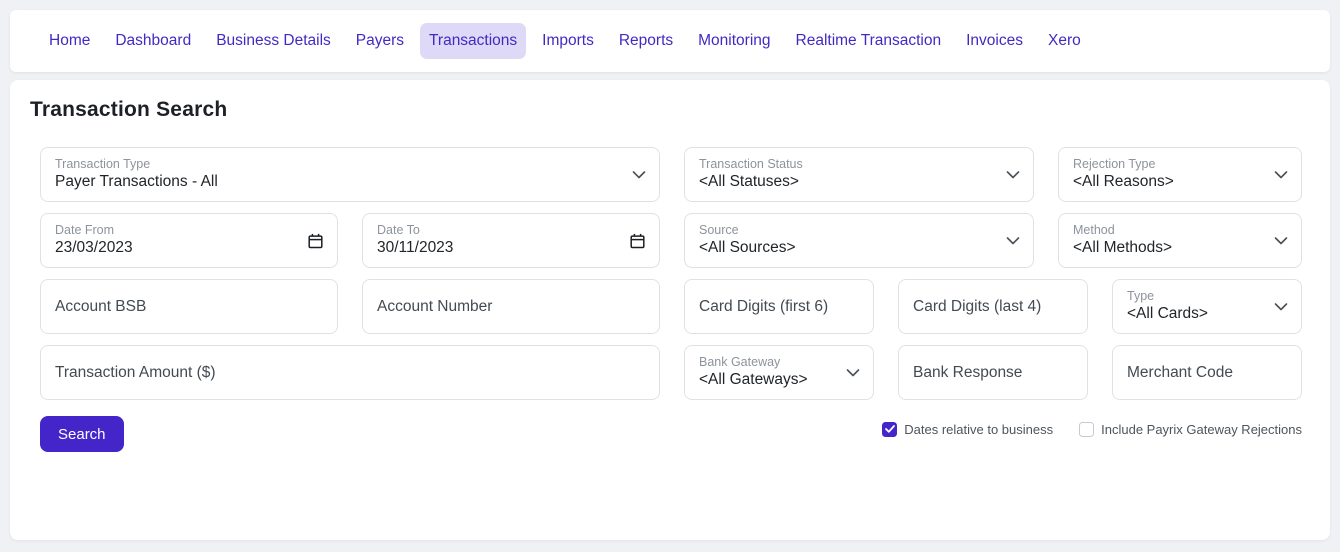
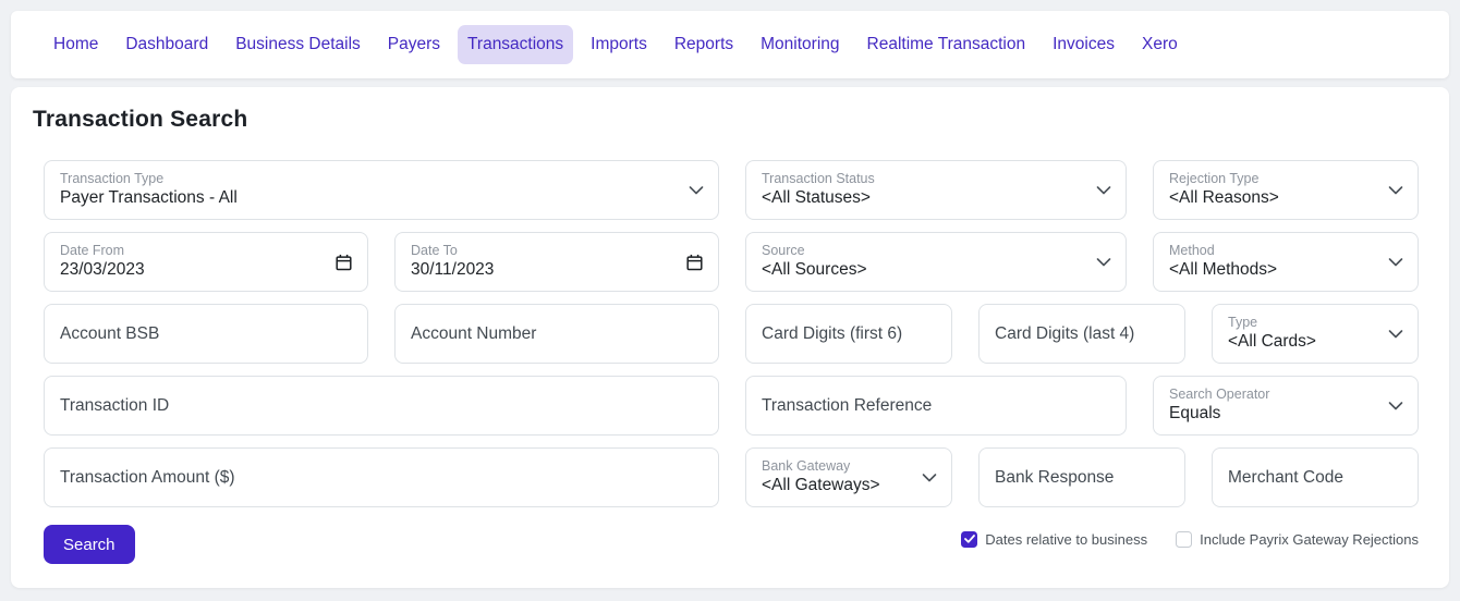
  Home
  Dashboard
  Business Details
  Payers
  Transactions
  Imports
  Reports
  Monitoring
  Realtime Transaction
  Invoices
  Xero
  Transaction Search
  Transaction Type
  Payer Transactions - All
  Transaction Status
  <All Statuses>
  Rejection Type
  <All Reasons>
  Date From
  23/03/2023
  Date To
  30/11/2023
  Source
  <All Sources>
  Method
  <All Methods>
  Account BSB
  Account Number
  Card Digits (first 6)
  Card Digits (last 4)
  Type
  <All Cards>
+ Transaction ID
+ Transaction Reference
+ Search Operator
+ Equals
  Transaction Amount ($)
  Bank Gateway
  <All Gateways>
  Bank Response
  Merchant Code
  Search
  Dates relative to business
  Include Payrix Gateway Rejections
